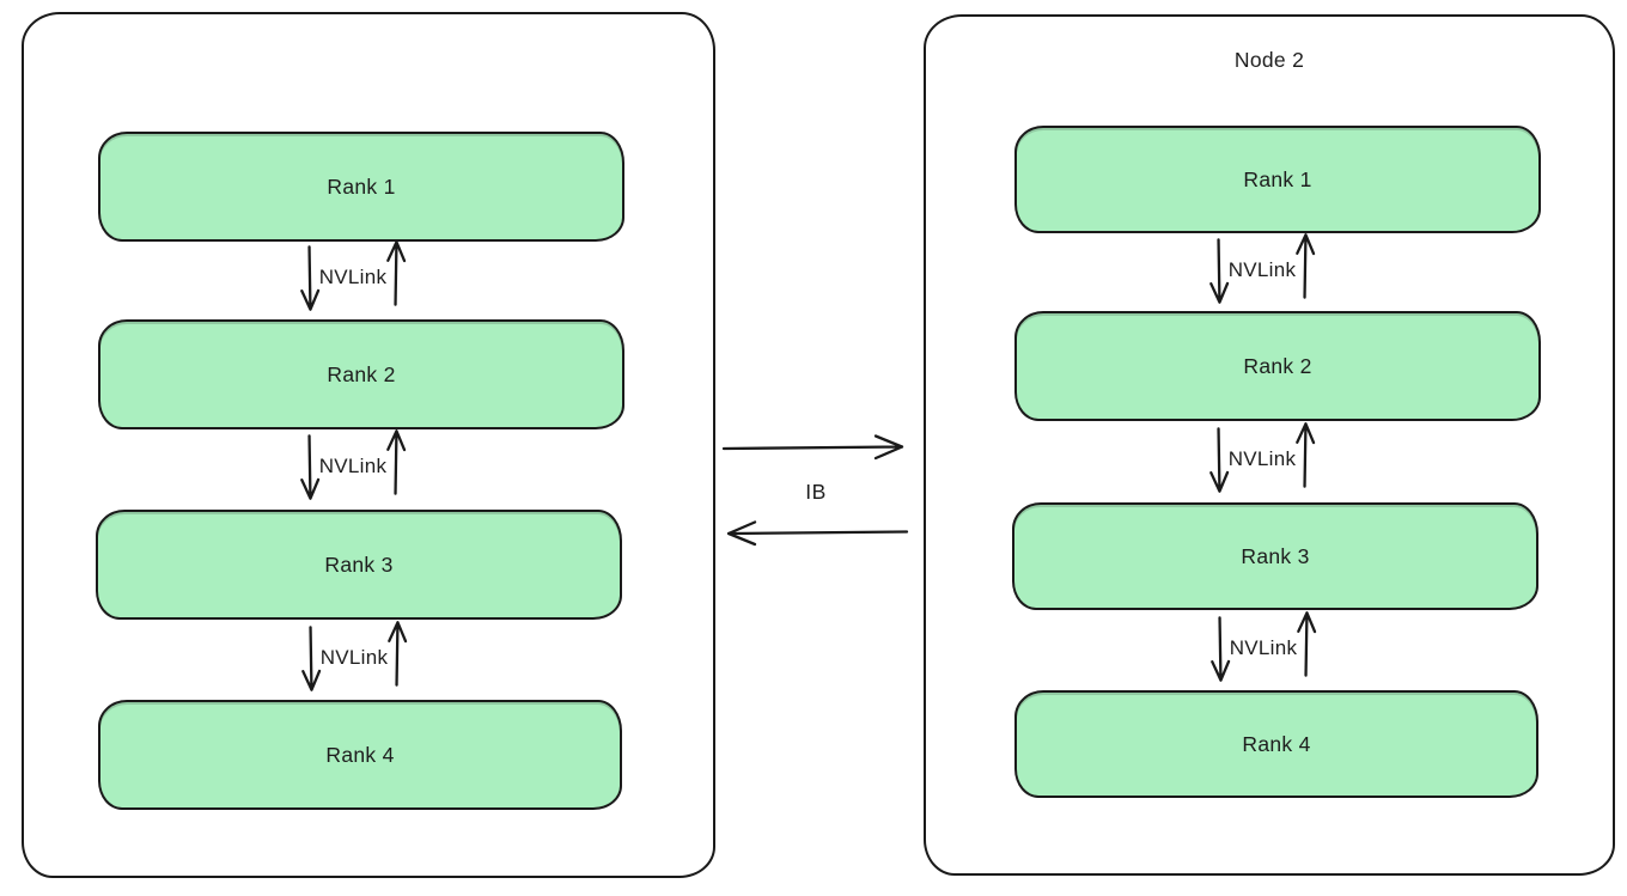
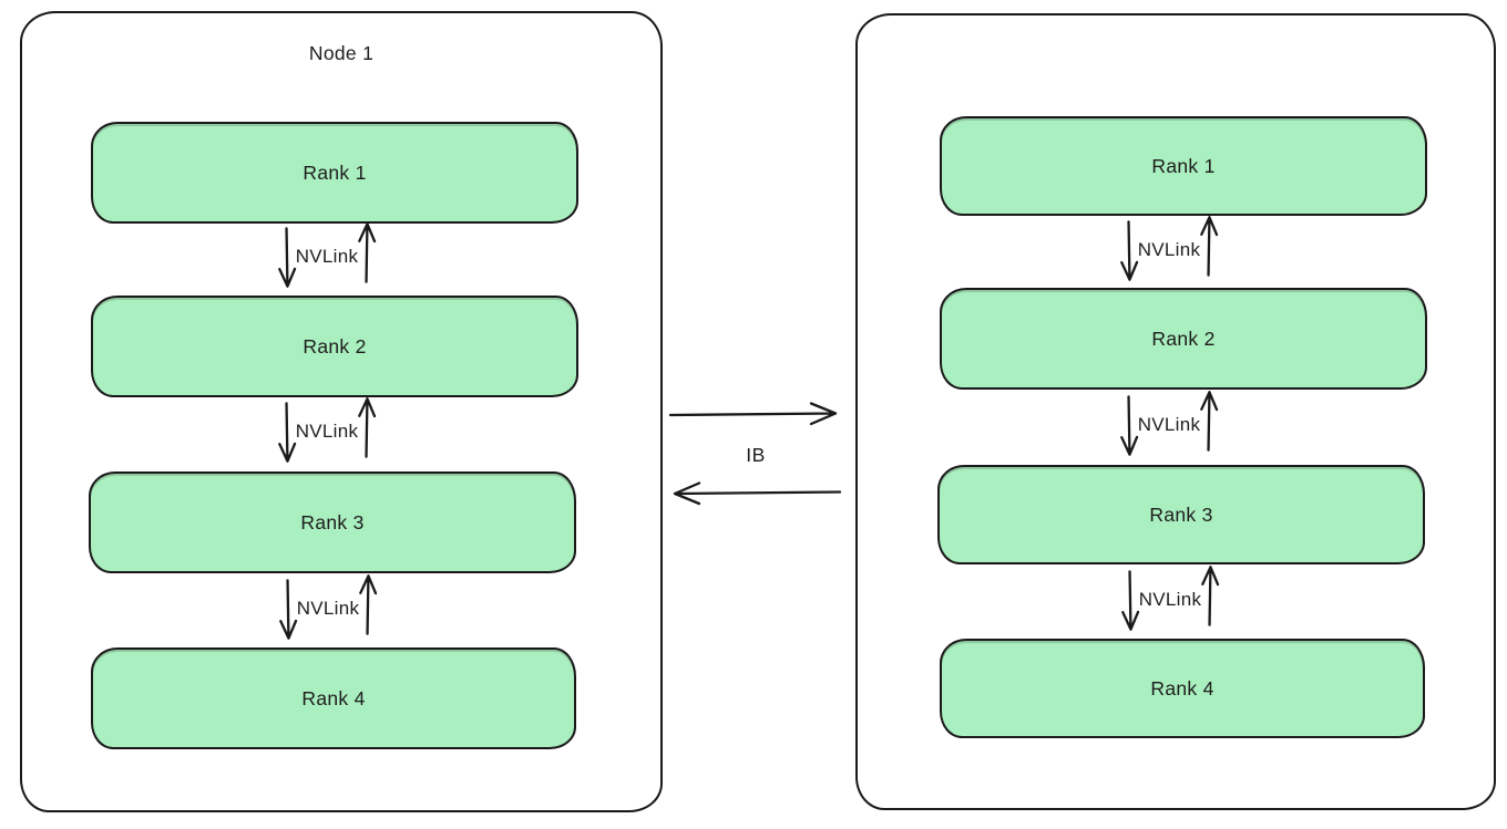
+ Node 1
  Rank 1
  Rank 2
  Rank 3
  Rank 4
- Node 2
  Rank 1
  Rank 2
  Rank 3
  Rank 4
  NVLink
  NVLink
  NVLink
  NVLink
  NVLink
  NVLink
  IB
